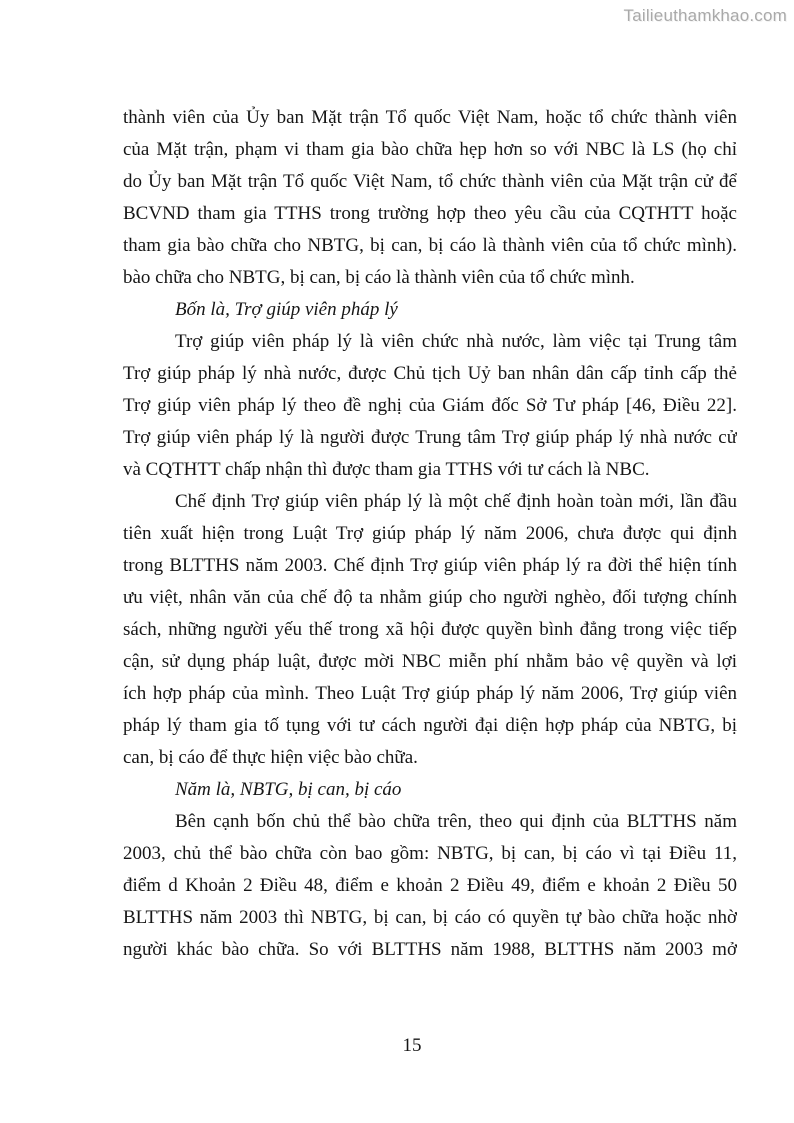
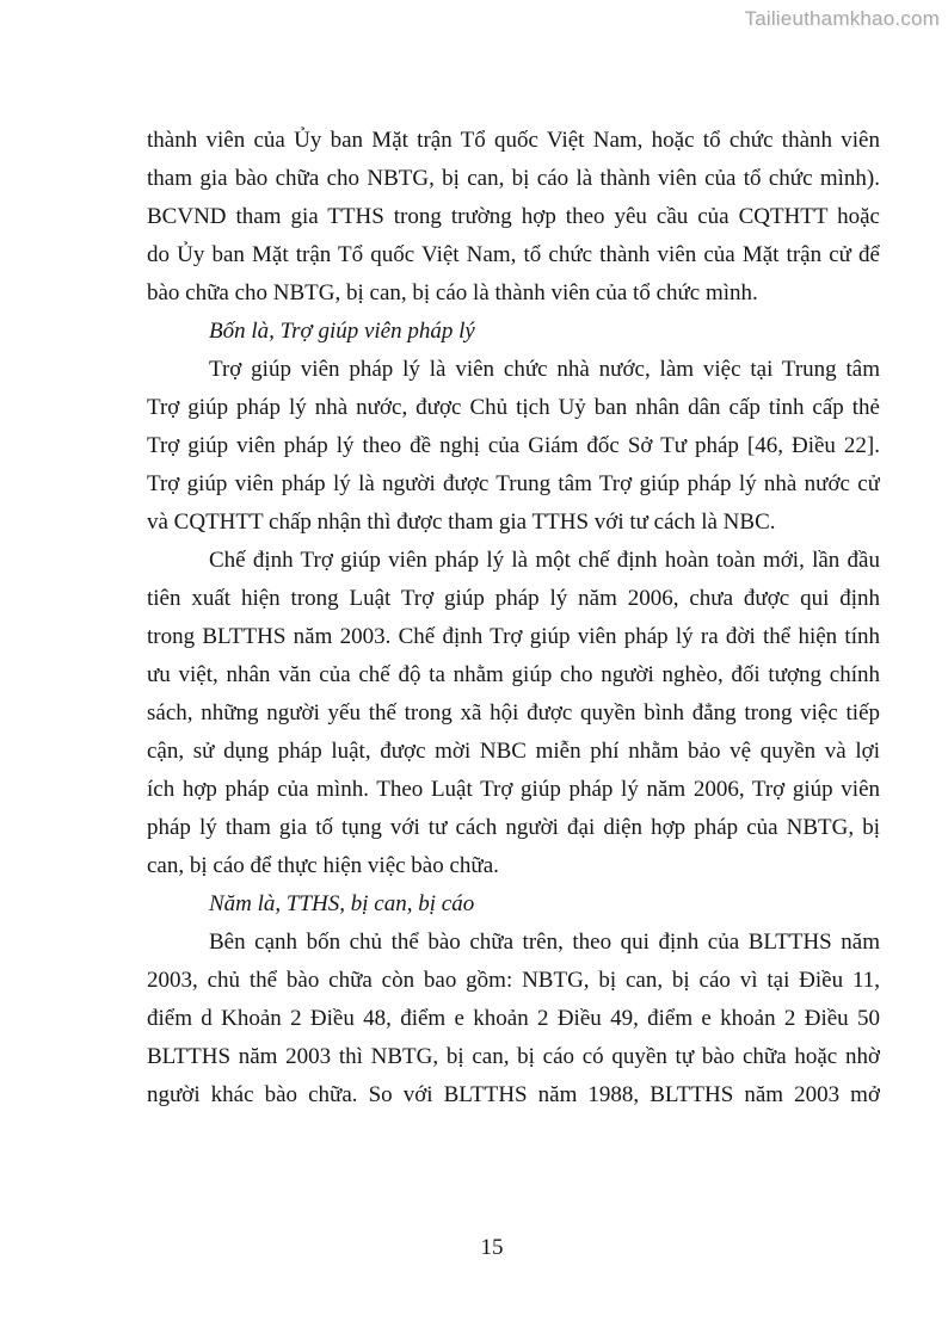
  Tailieuthamkhao.com
  thành viên của Ủy ban Mặt trận Tổ quốc Việt Nam, hoặc tổ chức thành viên
- của Mặt trận, phạm vi tham gia bào chữa hẹp hơn so với NBC là LS (họ chỉ
- do Ủy ban Mặt trận Tổ quốc Việt Nam, tổ chức thành viên của Mặt trận cử để
+ tham gia bào chữa cho NBTG, bị can, bị cáo là thành viên của tổ chức mình).
  BCVND tham gia TTHS trong trường hợp theo yêu cầu của CQTHTT hoặc
- tham gia bào chữa cho NBTG, bị can, bị cáo là thành viên của tổ chức mình).
+ do Ủy ban Mặt trận Tổ quốc Việt Nam, tổ chức thành viên của Mặt trận cử để
  bào chữa cho NBTG, bị can, bị cáo là thành viên của tổ chức mình.
  Bốn là, Trợ giúp viên pháp lý
  Trợ giúp viên pháp lý là viên chức nhà nước, làm việc tại Trung tâm
  Trợ giúp pháp lý nhà nước, được Chủ tịch Uỷ ban nhân dân cấp tỉnh cấp thẻ
  Trợ giúp viên pháp lý theo đề nghị của Giám đốc Sở Tư pháp [46, Điều 22].
  Trợ giúp viên pháp lý là người được Trung tâm Trợ giúp pháp lý nhà nước cử
  và CQTHTT chấp nhận thì được tham gia TTHS với tư cách là NBC.
  Chế định Trợ giúp viên pháp lý là một chế định hoàn toàn mới, lần đầu
  tiên xuất hiện trong Luật Trợ giúp pháp lý năm 2006, chưa được qui định
  trong BLTTHS năm 2003. Chế định Trợ giúp viên pháp lý ra đời thể hiện tính
  ưu việt, nhân văn của chế độ ta nhằm giúp cho người nghèo, đối tượng chính
  sách, những người yếu thế trong xã hội được quyền bình đẳng trong việc tiếp
  cận, sử dụng pháp luật, được mời NBC miễn phí nhằm bảo vệ quyền và lợi
  ích hợp pháp của mình. Theo Luật Trợ giúp pháp lý năm 2006, Trợ giúp viên
  pháp lý tham gia tố tụng với tư cách người đại diện hợp pháp của NBTG, bị
  can, bị cáo để thực hiện việc bào chữa.
- Năm là, NBTG, bị can, bị cáo
+ Năm là, TTHS, bị can, bị cáo
  Bên cạnh bốn chủ thể bào chữa trên, theo qui định của BLTTHS năm
  2003, chủ thể bào chữa còn bao gồm: NBTG, bị can, bị cáo vì tại Điều 11,
  điểm d Khoản 2 Điều 48, điểm e khoản 2 Điều 49, điểm e khoản 2 Điều 50
  BLTTHS năm 2003 thì NBTG, bị can, bị cáo có quyền tự bào chữa hoặc nhờ
  người khác bào chữa. So với BLTTHS năm 1988, BLTTHS năm 2003 mở
  15
